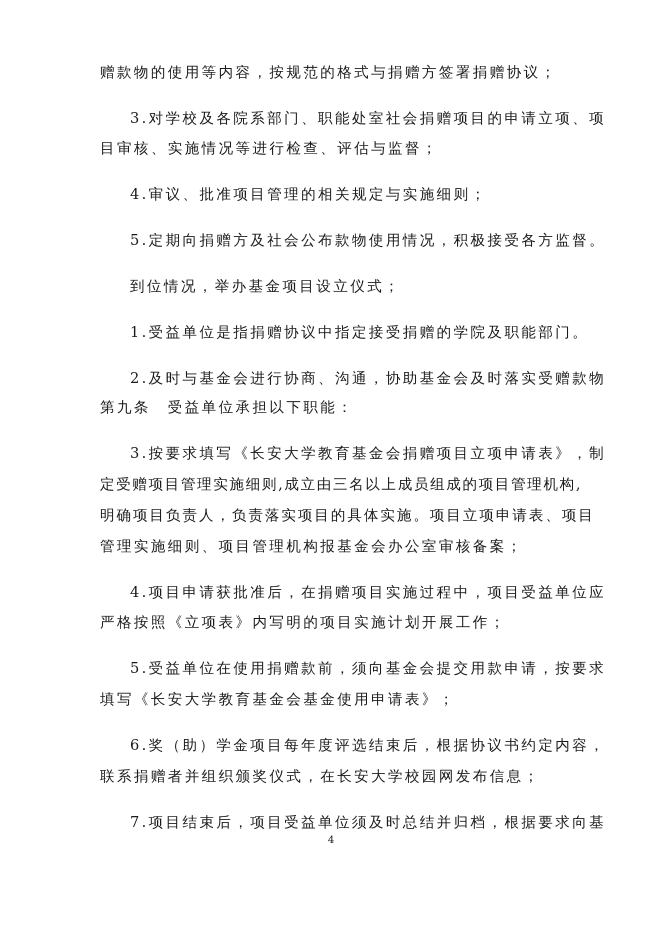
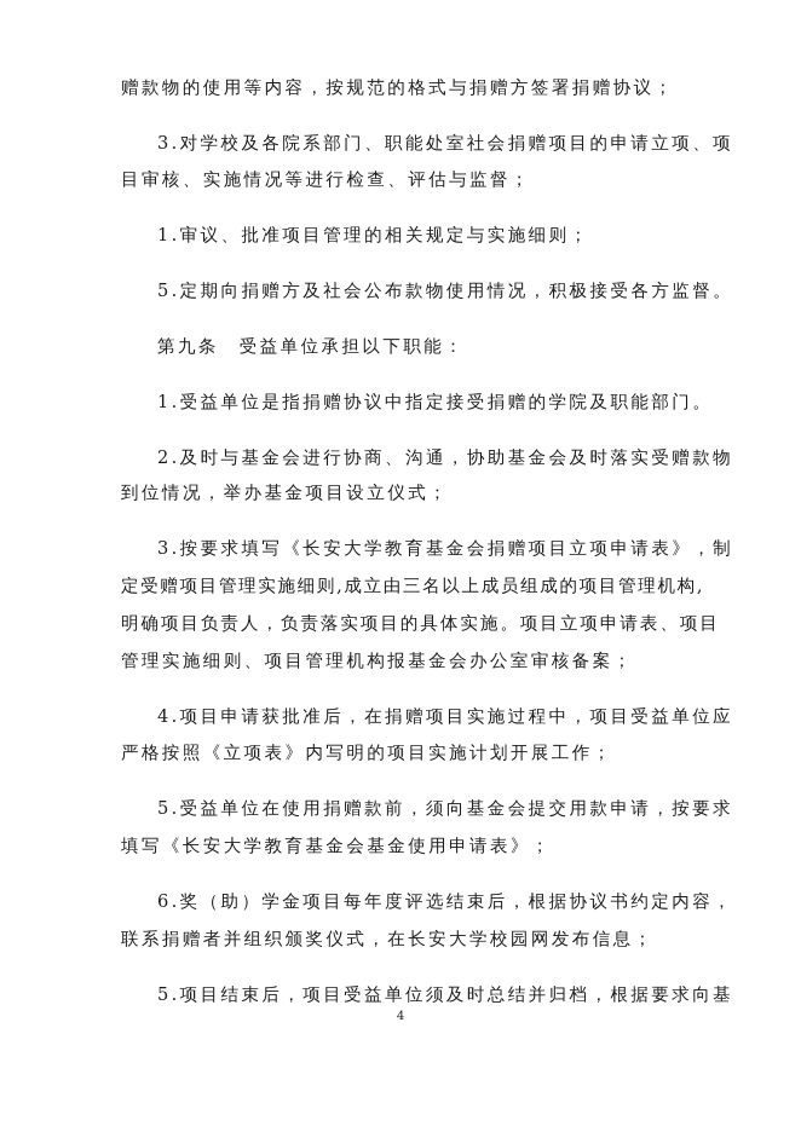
  赠款物的使用等内容，按规范的格式与捐赠方签署捐赠协议；
  3.对学校及各院系部门、职能处室社会捐赠项目的申请立项、项
  目审核、实施情况等进行检查、评估与监督；
- 4.审议、批准项目管理的相关规定与实施细则；
+ 1.审议、批准项目管理的相关规定与实施细则；
  5.定期向捐赠方及社会公布款物使用情况，积极接受各方监督。
- 到位情况，举办基金项目设立仪式；
+ 第九条 受益单位承担以下职能：
  1.受益单位是指捐赠协议中指定接受捐赠的学院及职能部门。
  2.及时与基金会进行协商、沟通，协助基金会及时落实受赠款物
- 第九条 受益单位承担以下职能：
+ 到位情况，举办基金项目设立仪式；
  3.按要求填写《长安大学教育基金会捐赠项目立项申请表》，制
  定受赠项目管理实施细则,成立由三名以上成员组成的项目管理机构,
  明确项目负责人，负责落实项目的具体实施。项目立项申请表、项目
  管理实施细则、项目管理机构报基金会办公室审核备案；
  4.项目申请获批准后，在捐赠项目实施过程中，项目受益单位应
  严格按照《立项表》内写明的项目实施计划开展工作；
  5.受益单位在使用捐赠款前，须向基金会提交用款申请，按要求
  填写《长安大学教育基金会基金使用申请表》；
  6.奖（助）学金项目每年度评选结束后，根据协议书约定内容，
  联系捐赠者并组织颁奖仪式，在长安大学校园网发布信息；
- 7.项目结束后，项目受益单位须及时总结并归档，根据要求向基
+ 5.项目结束后，项目受益单位须及时总结并归档，根据要求向基
  4
